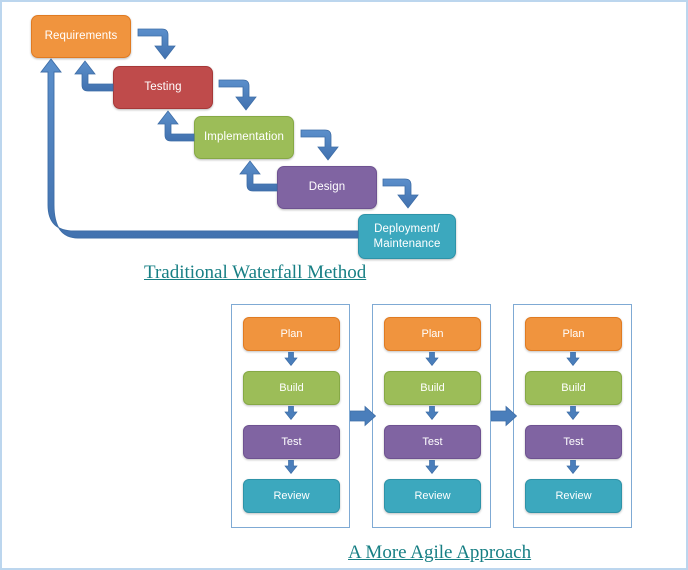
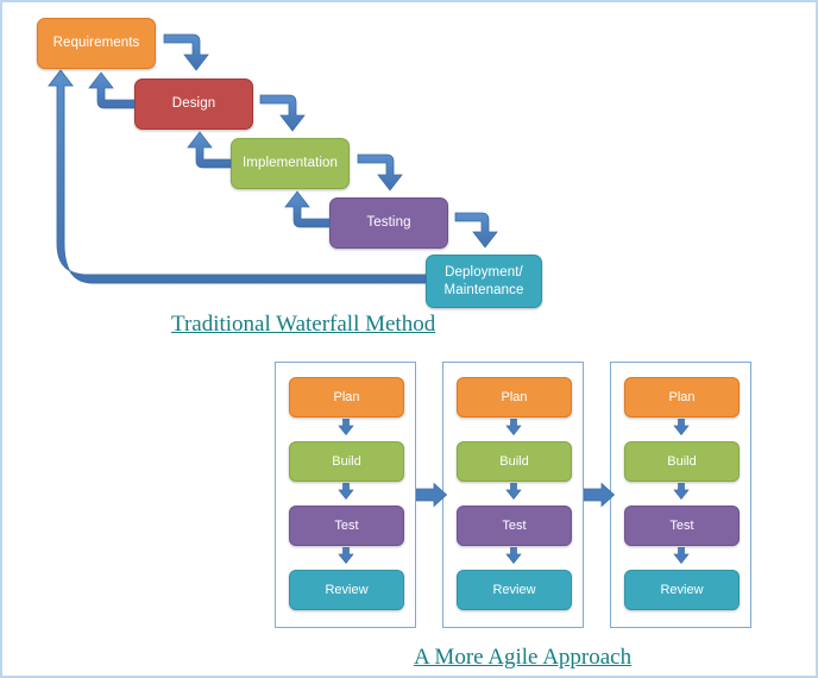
  Requirements
- Testing
+ Design
  Implementation
- Design
+ Testing
  Deployment/
  Maintenance
  Traditional Waterfall Method
  Plan
  Build
  Test
  Review
  Plan
  Build
  Test
  Review
  Plan
  Build
  Test
  Review
  A More Agile Approach
